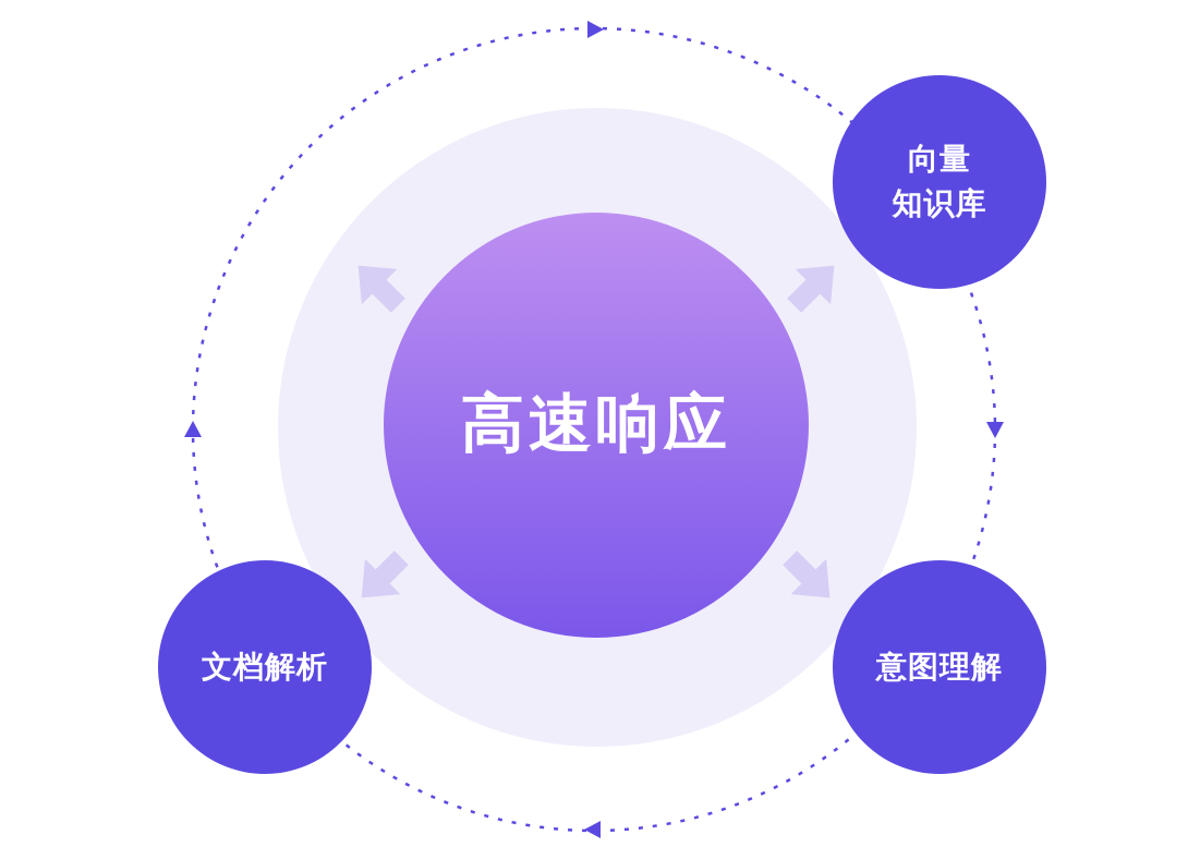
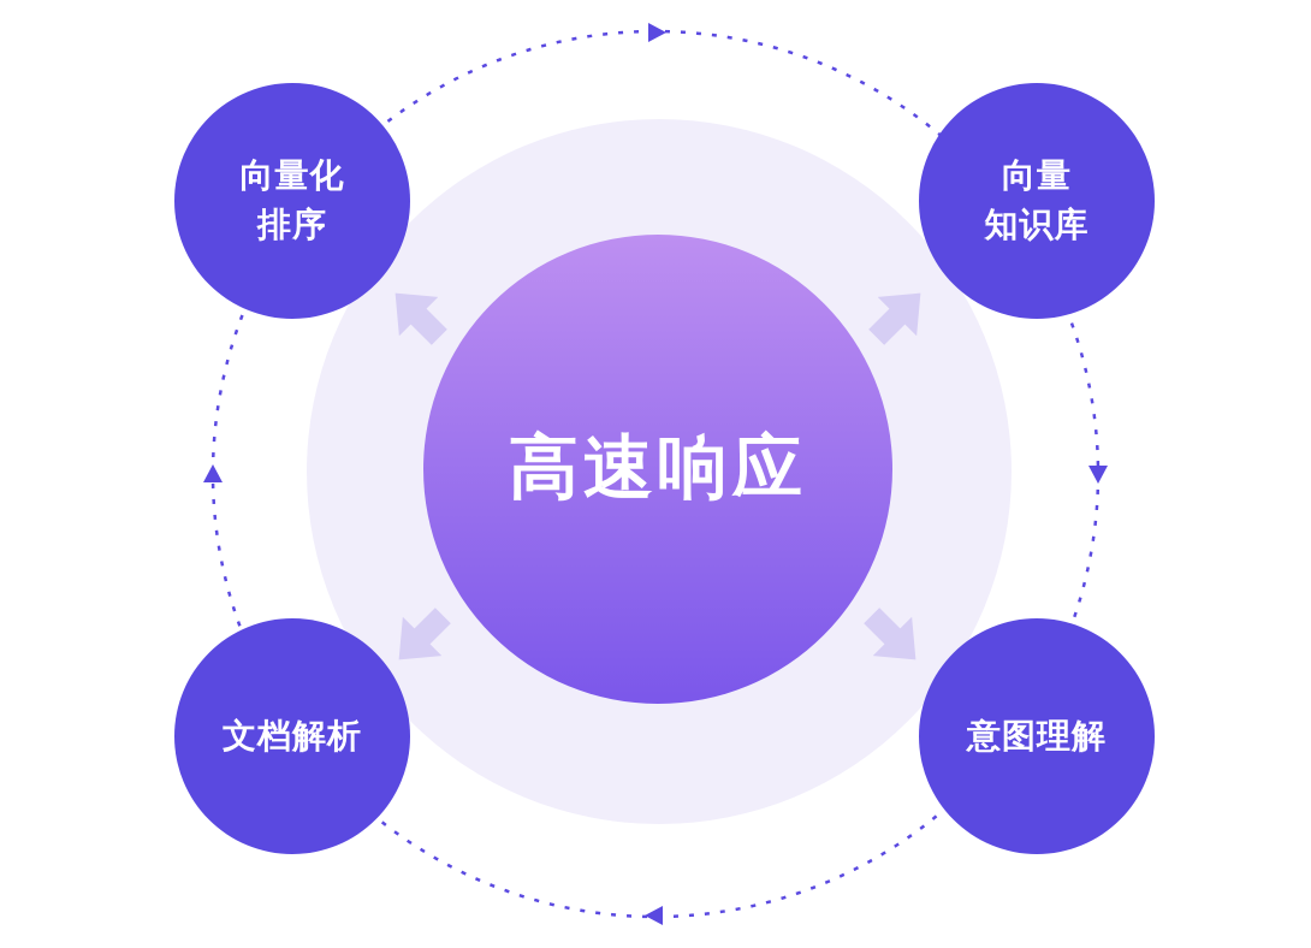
  高速响应
+ 向量化
+ 排序
  向量
  知识库
  文档解析
  意图理解
